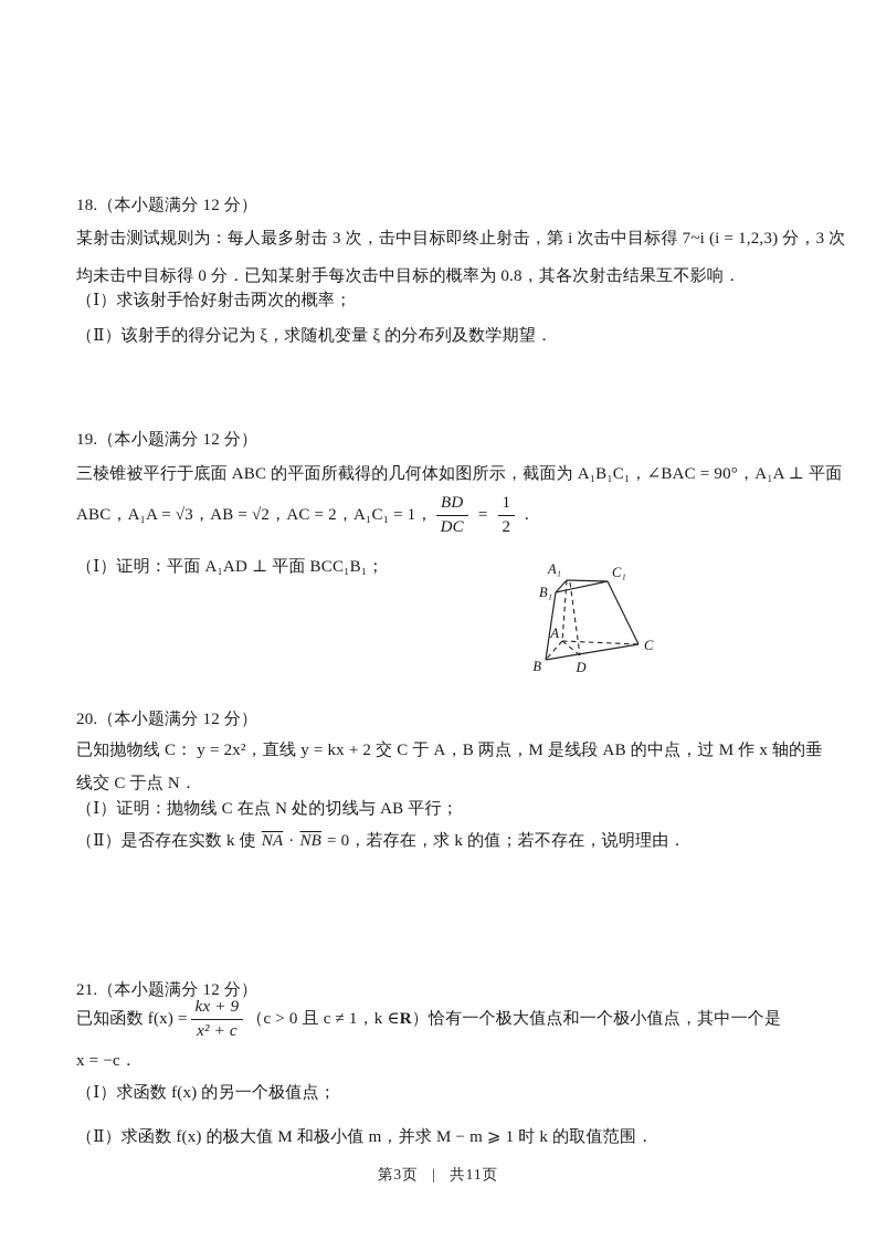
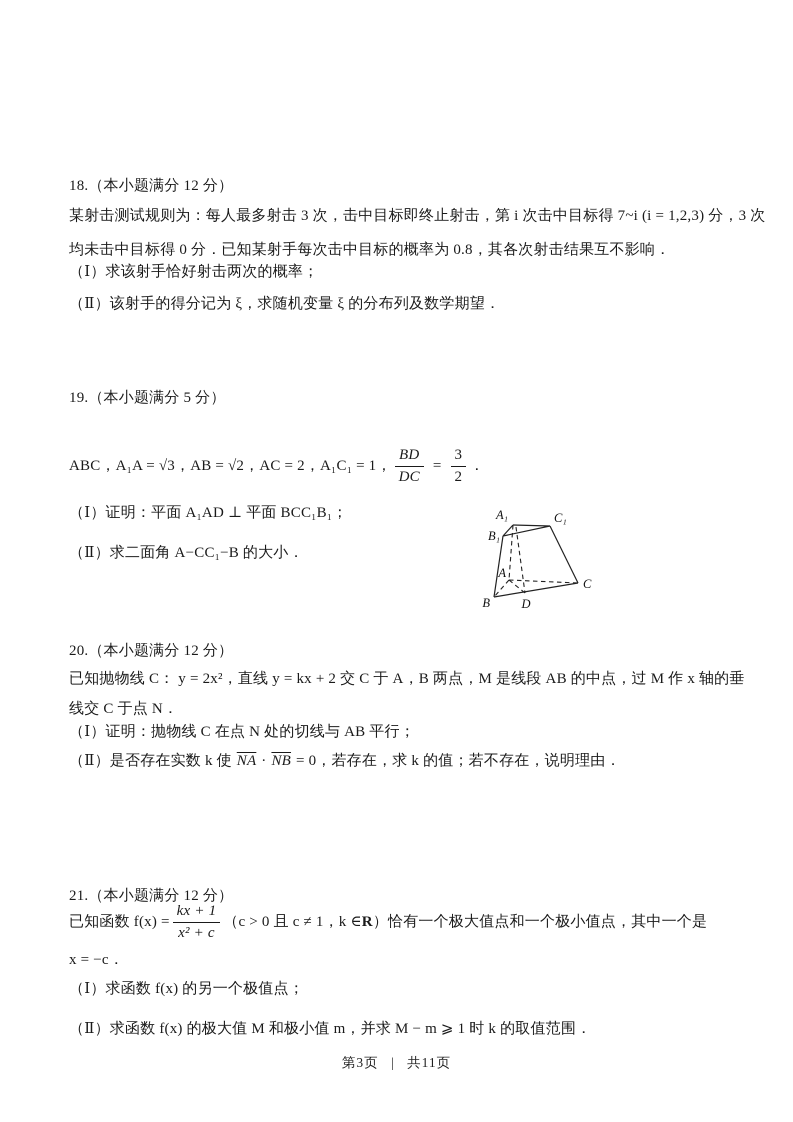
  18.（本小题满分 12 分）
  某射击测试规则为：每人最多射击 3 次，击中目标即终止射击，第 i 次击中目标得 7~i (i = 1,2,3) 分，3 次
  均未击中目标得 0 分．已知某射手每次击中目标的概率为 0.8，其各次射击结果互不影响．
  （Ⅰ）求该射手恰好射击两次的概率；
  （Ⅱ）该射手的得分记为 ξ，求随机变量 ξ 的分布列及数学期望．
- 19.（本小题满分 12 分）
+ 19.（本小题满分 5 分）
- 三棱锥被平行于底面 ABC 的平面所截得的几何体如图所示，截面为 A₁B₁C₁，∠BAC = 90°，A₁A ⊥ 平面
  ABC，A₁A = √3，AB = √2，AC = 2，A₁C₁ = 1，
  BD
  DC
  =
- 1
+ 3
  2
  ．
  （Ⅰ）证明：平面 A₁AD ⊥ 平面 BCC₁B₁；
+ （Ⅱ）求二面角 A−CC₁−B 的大小．
  A₁
  C₁
  B₁
  A
  C
  B
  D
  20.（本小题满分 12 分）
  已知抛物线 C： y = 2x²，直线 y = kx + 2 交 C 于 A，B 两点，M 是线段 AB 的中点，过 M 作 x 轴的垂
  线交 C 于点 N．
  （Ⅰ）证明：抛物线 C 在点 N 处的切线与 AB 平行；
  （Ⅱ）是否存在实数 k 使 NA · NB = 0，若存在，求 k 的值；若不存在，说明理由．
  21.（本小题满分 12 分）
  已知函数 f(x) =
- kx + 9
+ kx + 1
  x² + c
  （c > 0 且 c ≠ 1，k ∈
  R
  ）恰有一个极大值点和一个极小值点，其中一个是
  x = −c．
  （Ⅰ）求函数 f(x) 的另一个极值点；
  （Ⅱ）求函数 f(x) 的极大值 M 和极小值 m，并求 M − m ⩾ 1 时 k 的取值范围．
  第3页 | 共11页
